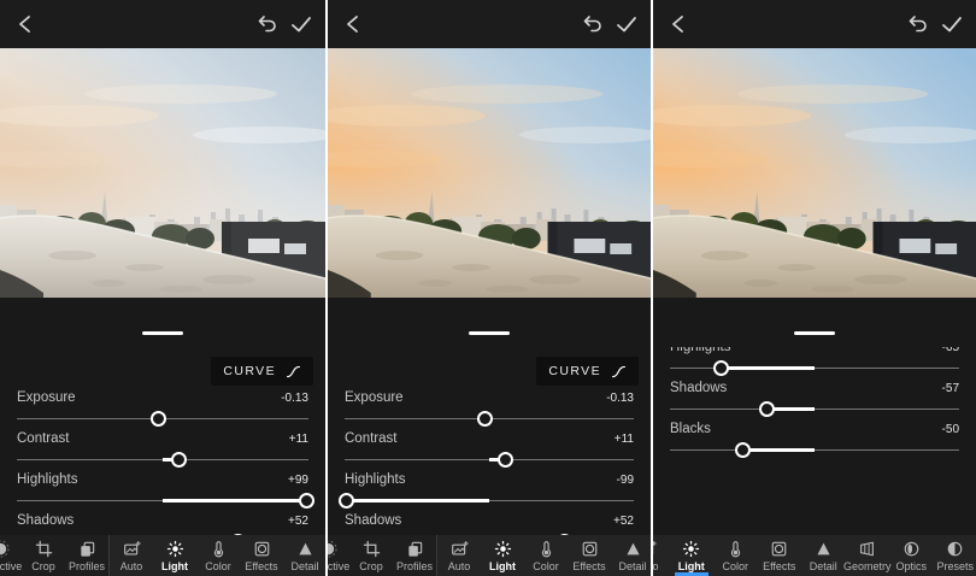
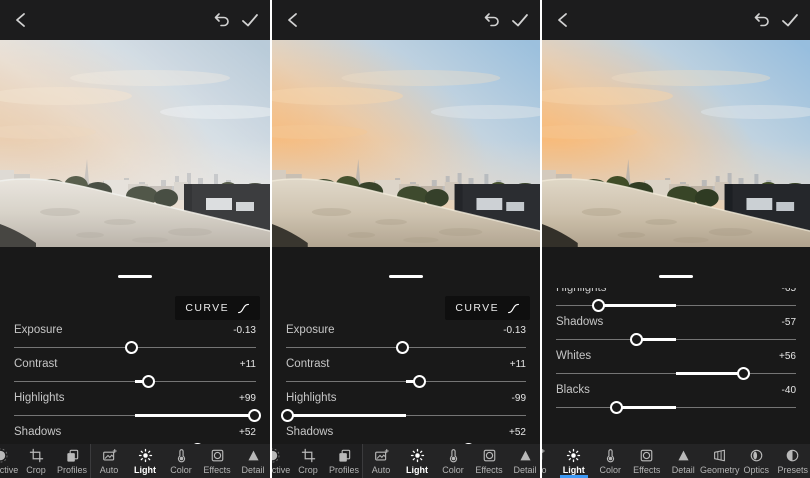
  CURVE
  Exposure
  -0.13
  Contrast
  +11
  Highlights
  +99
  Shadows
  +52
  Crop
  Profiles
  Auto
  Light
  Color
  Effects
  Detail
  CURVE
  Exposure
  -0.13
  Contrast
  +11
  Highlights
  -99
  Shadows
  +52
  Crop
  Profiles
  Auto
  Light
  Color
  Effects
  Detail
  Highlights
  -65
  Shadows
  -57
+ Whites
+ +56
  Blacks
- -50
+ -40
  Light
  Color
  Effects
  Detail
  Geometry
  Optics
  Presets
